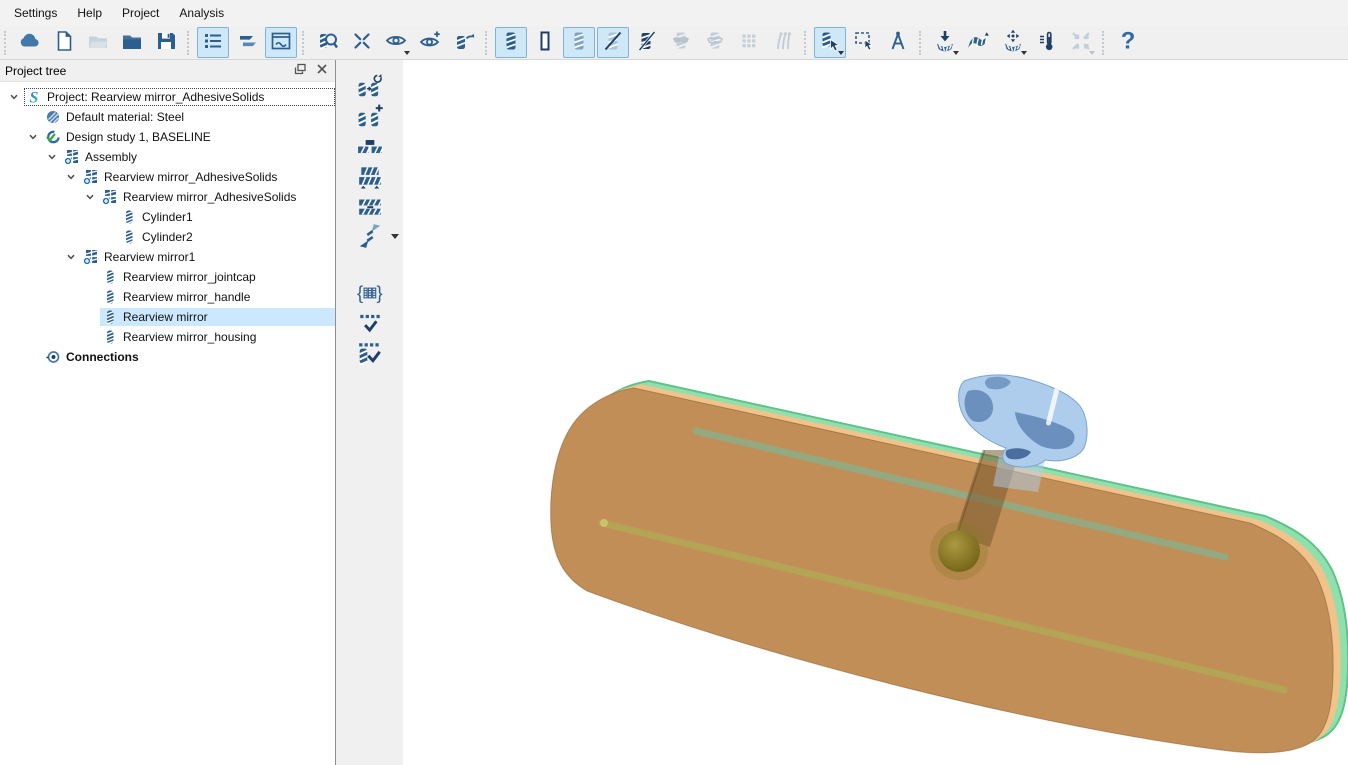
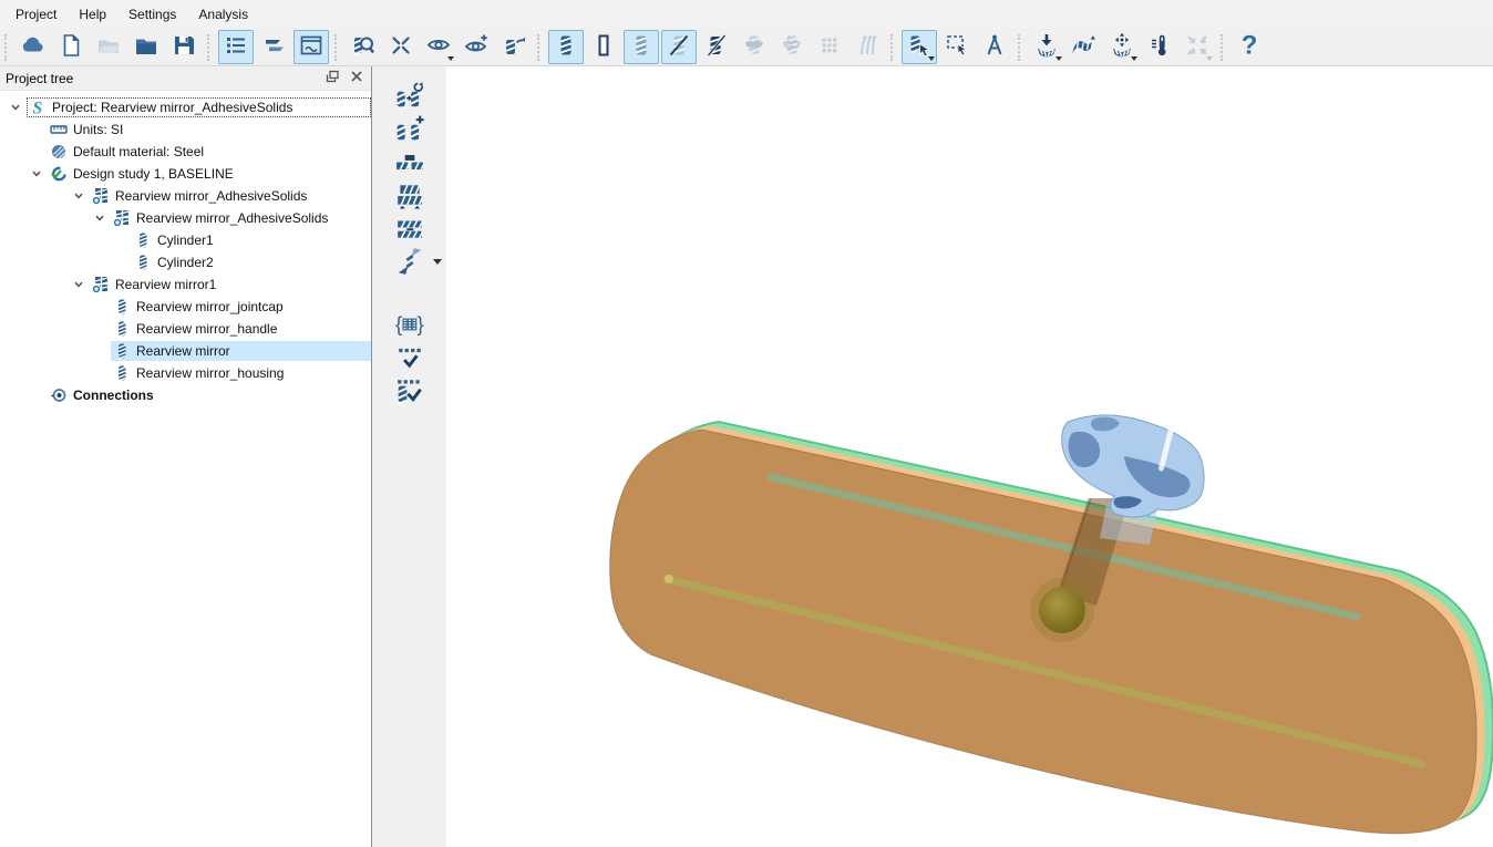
- Settings
+ Project
  Help
- Project
+ Settings
  Analysis
  ?
  Project tree
  S
  Project: Rearview mirror_AdhesiveSolids
+ Units: SI
  Default material: Steel
  Design study 1, BASELINE
- Assembly
  Rearview mirror_AdhesiveSolids
  Rearview mirror_AdhesiveSolids
  Cylinder1
  Cylinder2
  Rearview mirror1
  Rearview mirror_jointcap
  Rearview mirror_handle
  Rearview mirror
  Rearview mirror_housing
  Connections
  {
  }
